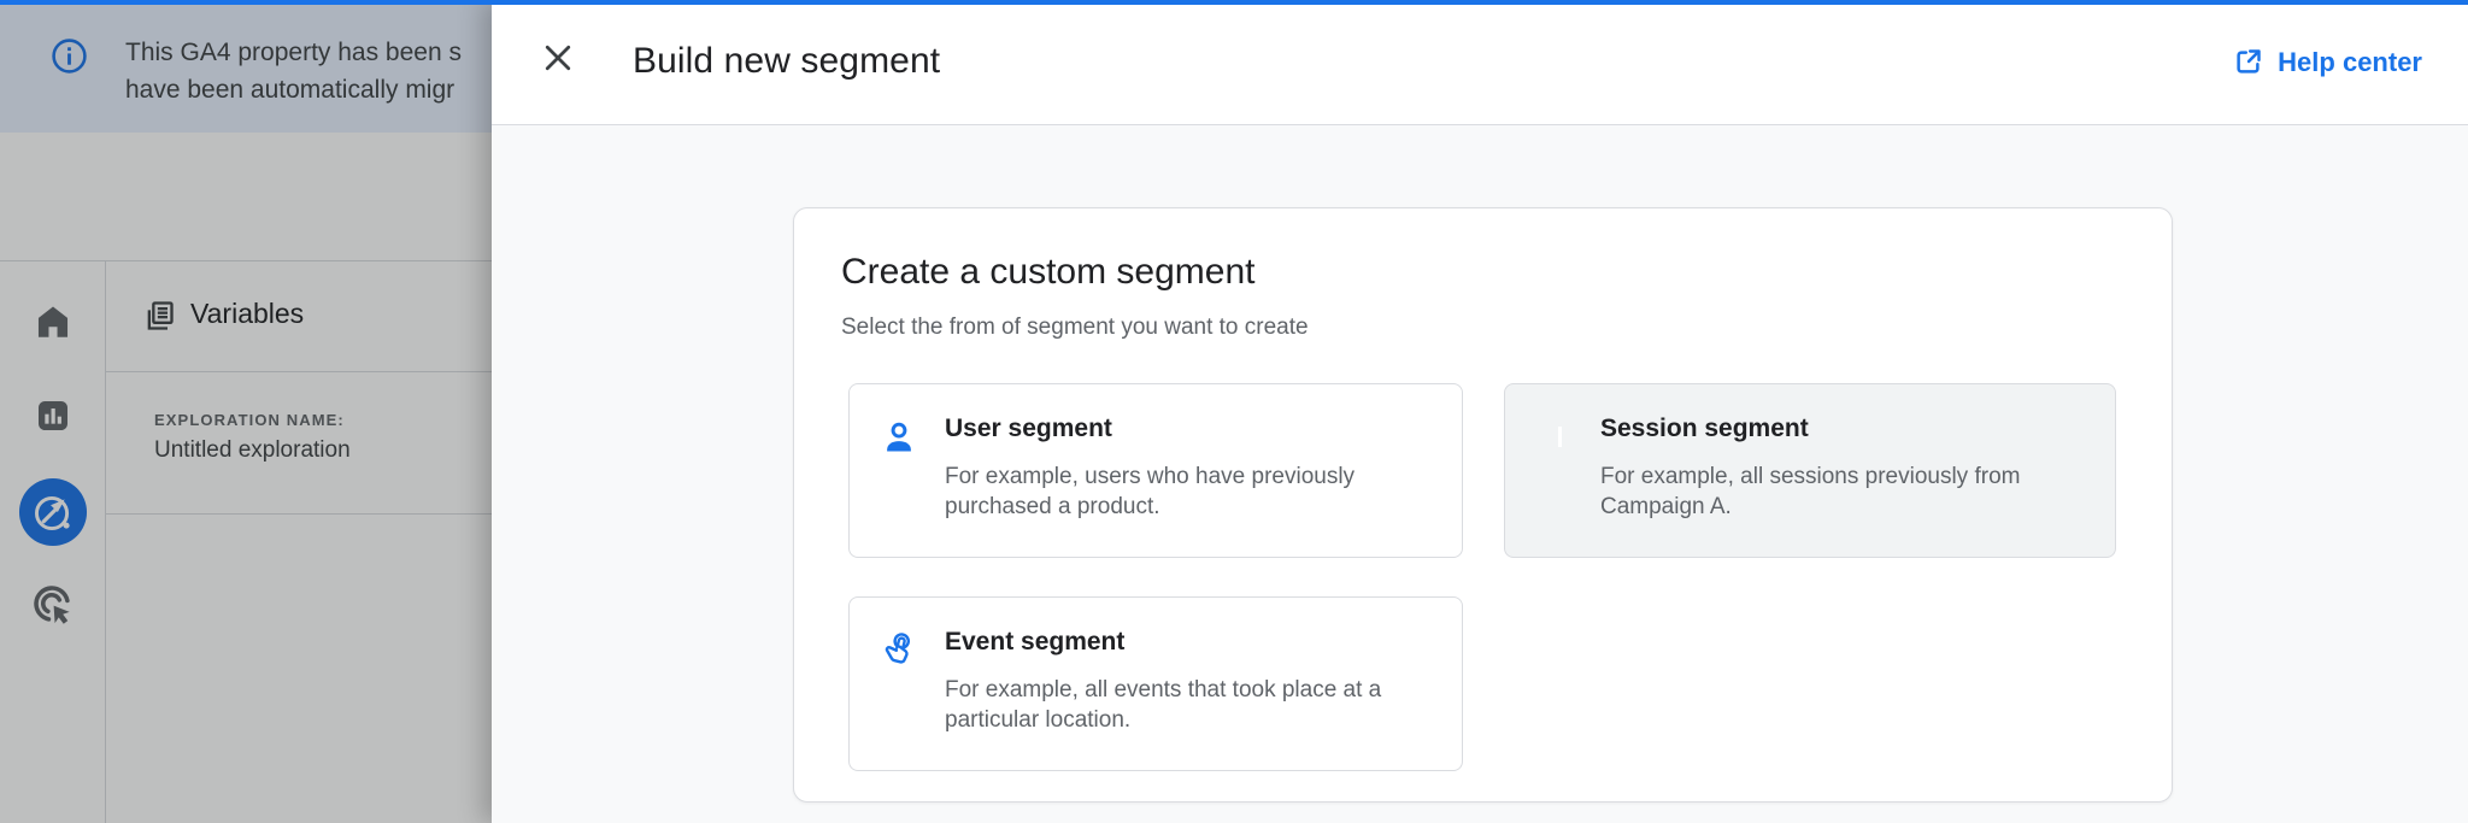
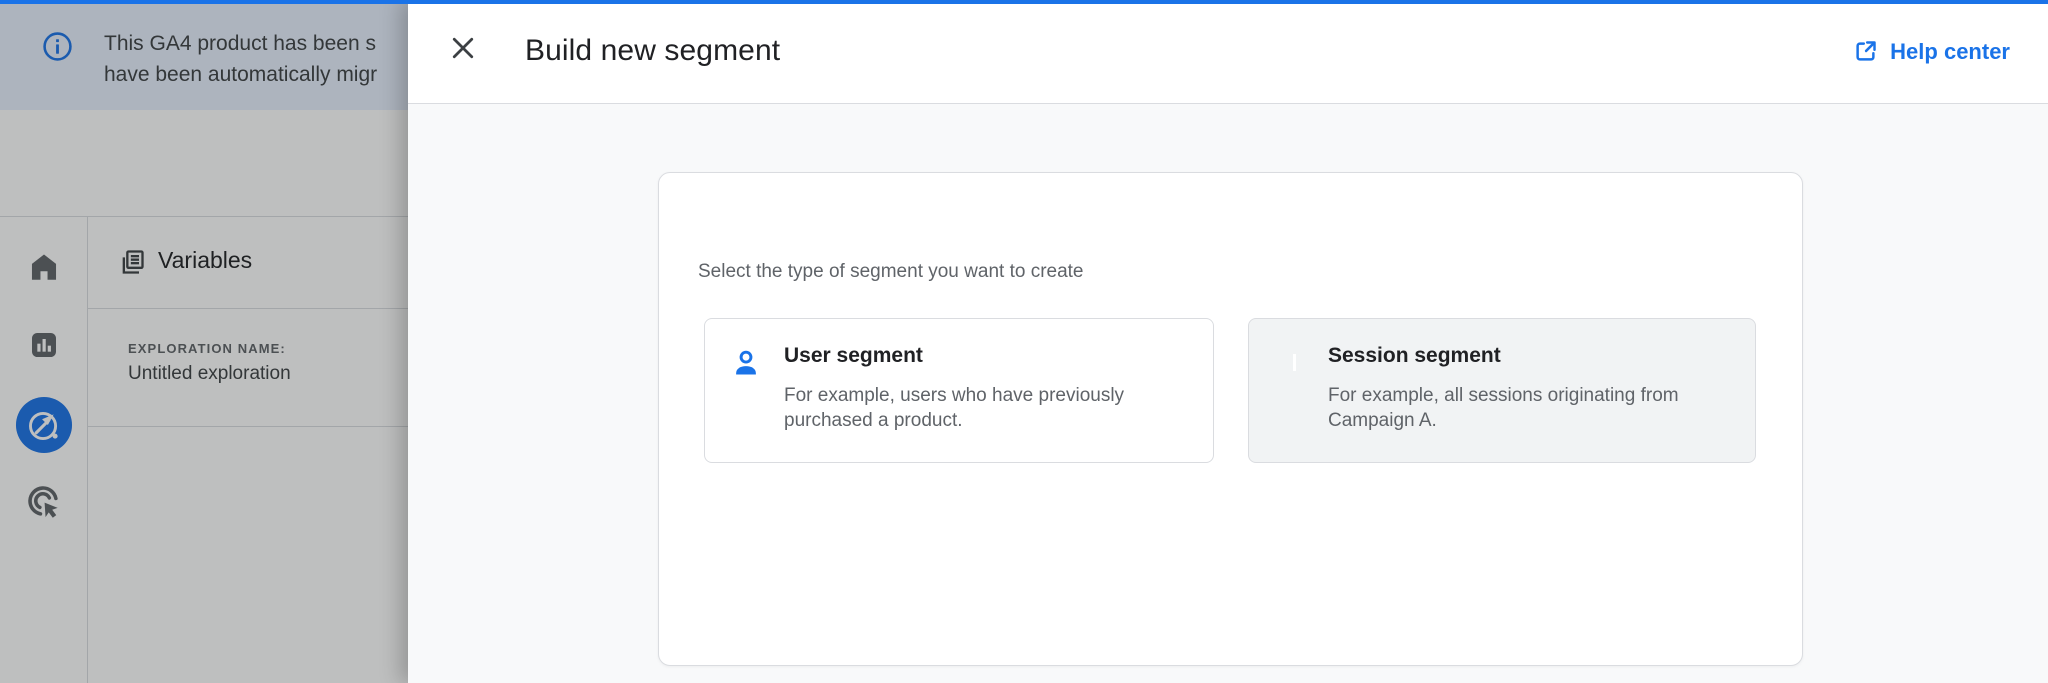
- This GA4 property has been s
+ This GA4 product has been s
  have been automatically migr
  Variables
  EXPLORATION NAME:
  Untitled exploration
  Build new segment
  Help center
- Create a custom segment
- Select the from of segment you want to create
+ Select the type of segment you want to create
  User segment
  For example, users who have previously purchased a product.
  Session segment
- For example, all sessions previously from Campaign A.
+ For example, all sessions originating from Campaign A.
- Event segment
- For example, all events that took place at a particular location.
